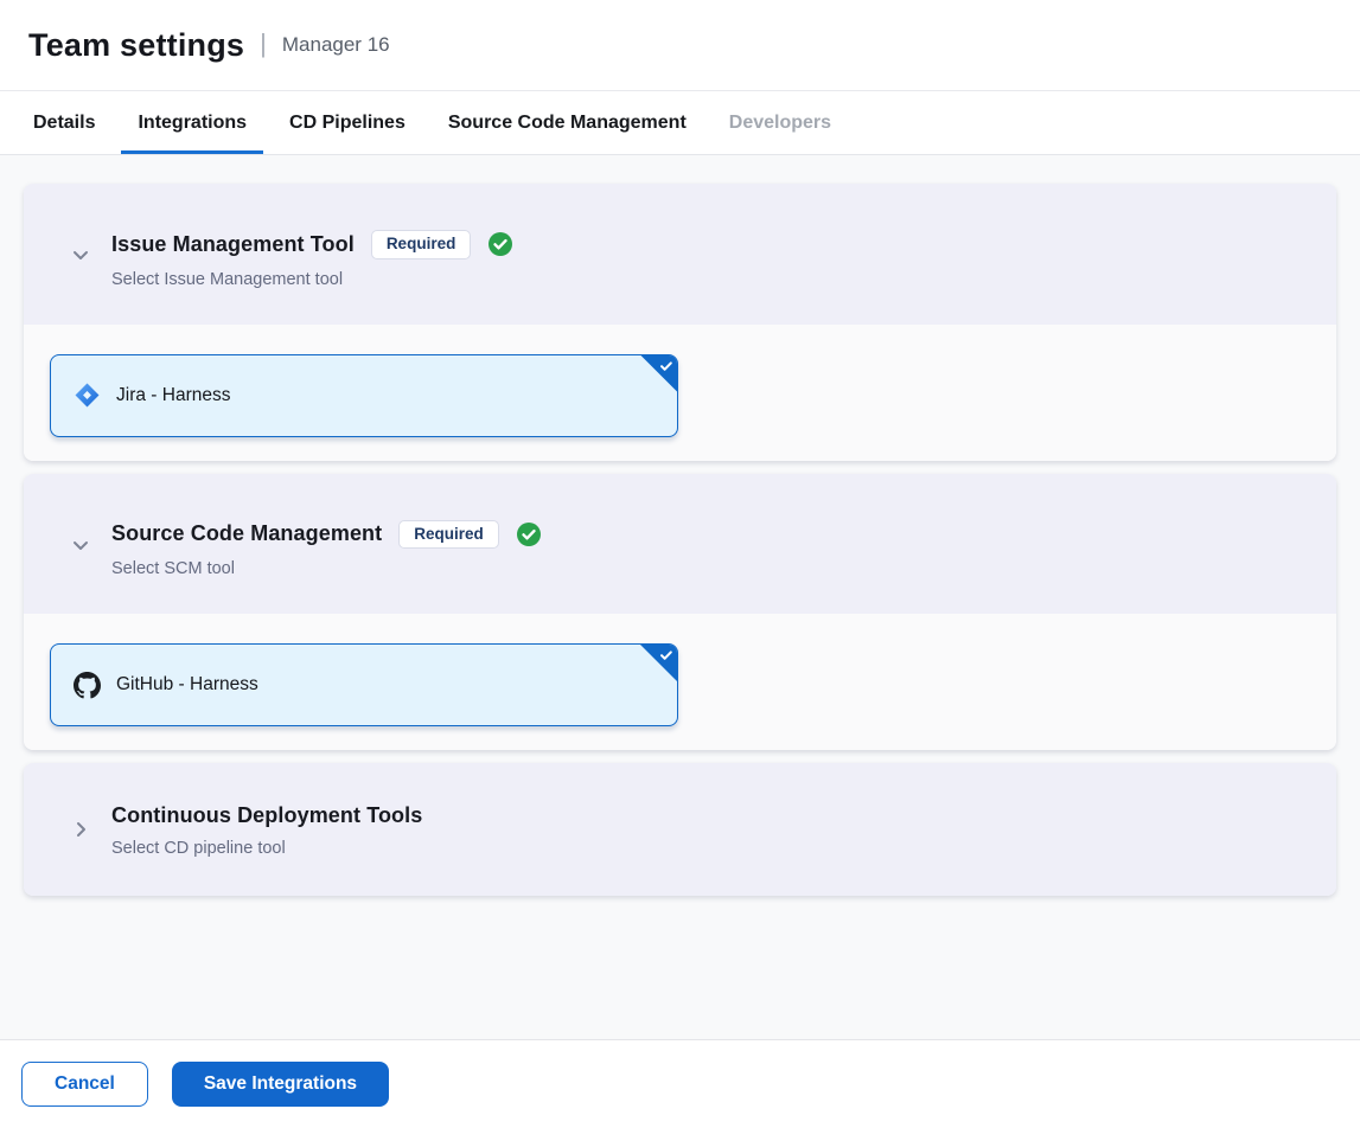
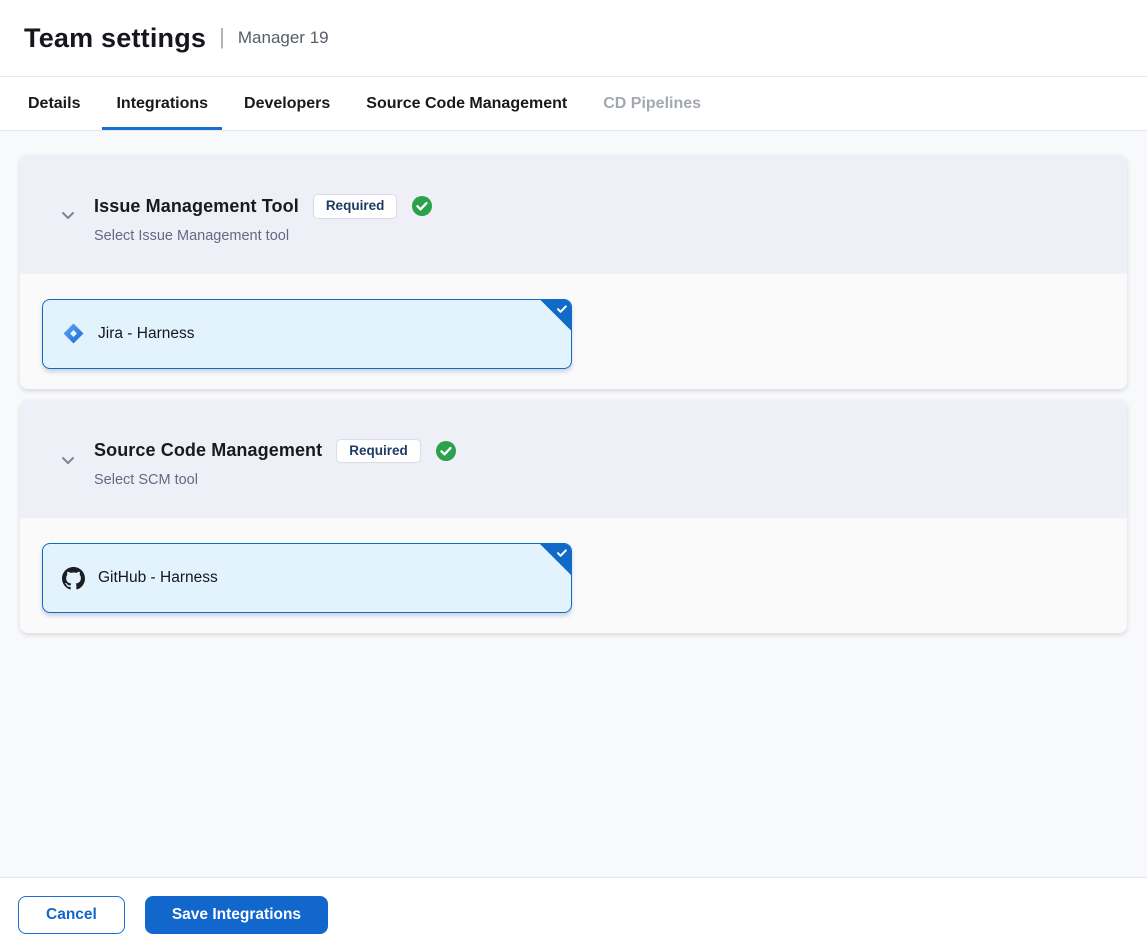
  Team settings
  |
- Manager 16
+ Manager 19
  Details
  Integrations
- CD Pipelines
+ Developers
  Source Code Management
- Developers
+ CD Pipelines
  Issue Management Tool
  Required
  Select Issue Management tool
  Jira - Harness
  Source Code Management
  Required
  Select SCM tool
  GitHub - Harness
- Continuous Deployment Tools
- Select CD pipeline tool
  Cancel
  Save Integrations
